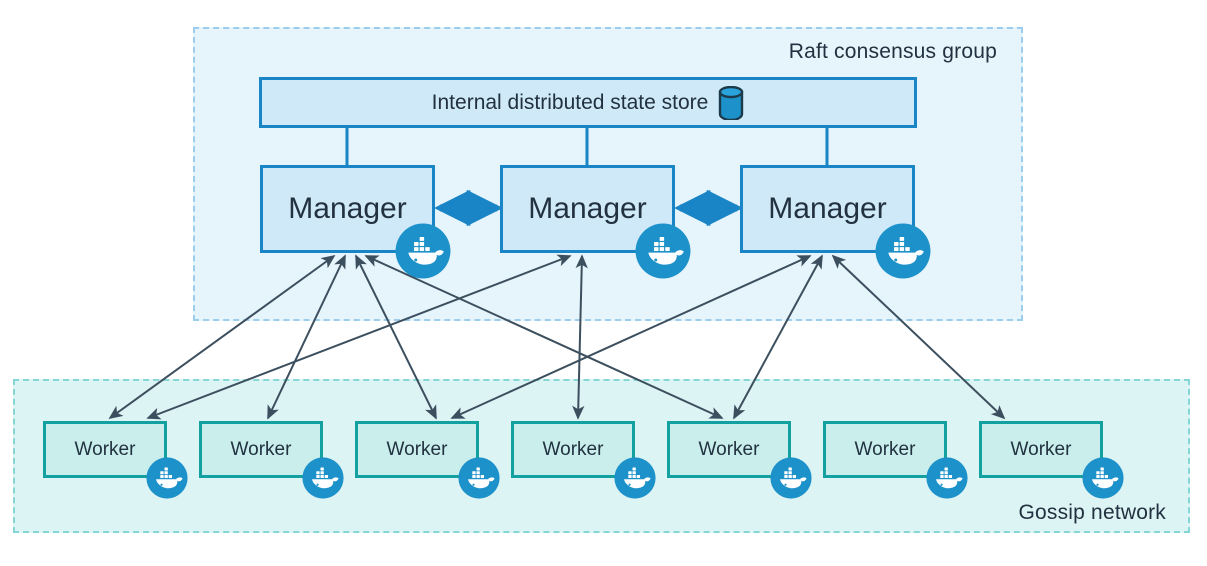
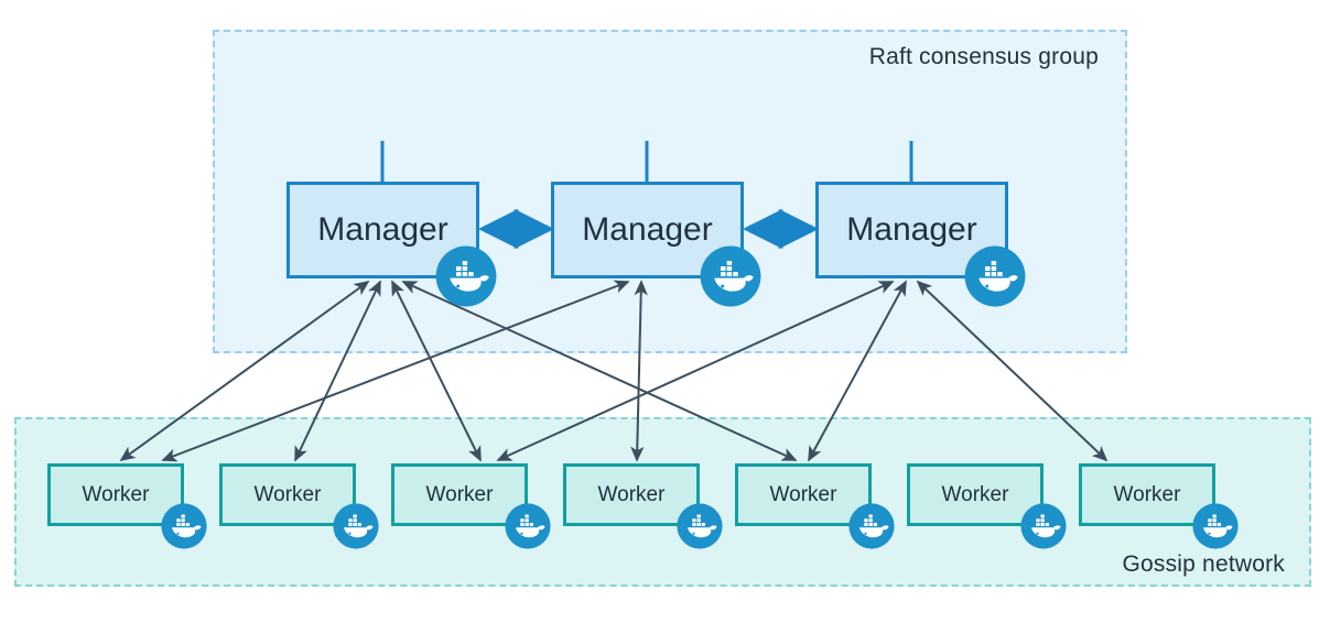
  Raft consensus group
  Gossip network
- Internal distributed state store
  Manager
  Manager
  Manager
  Worker
  Worker
  Worker
  Worker
  Worker
  Worker
  Worker
